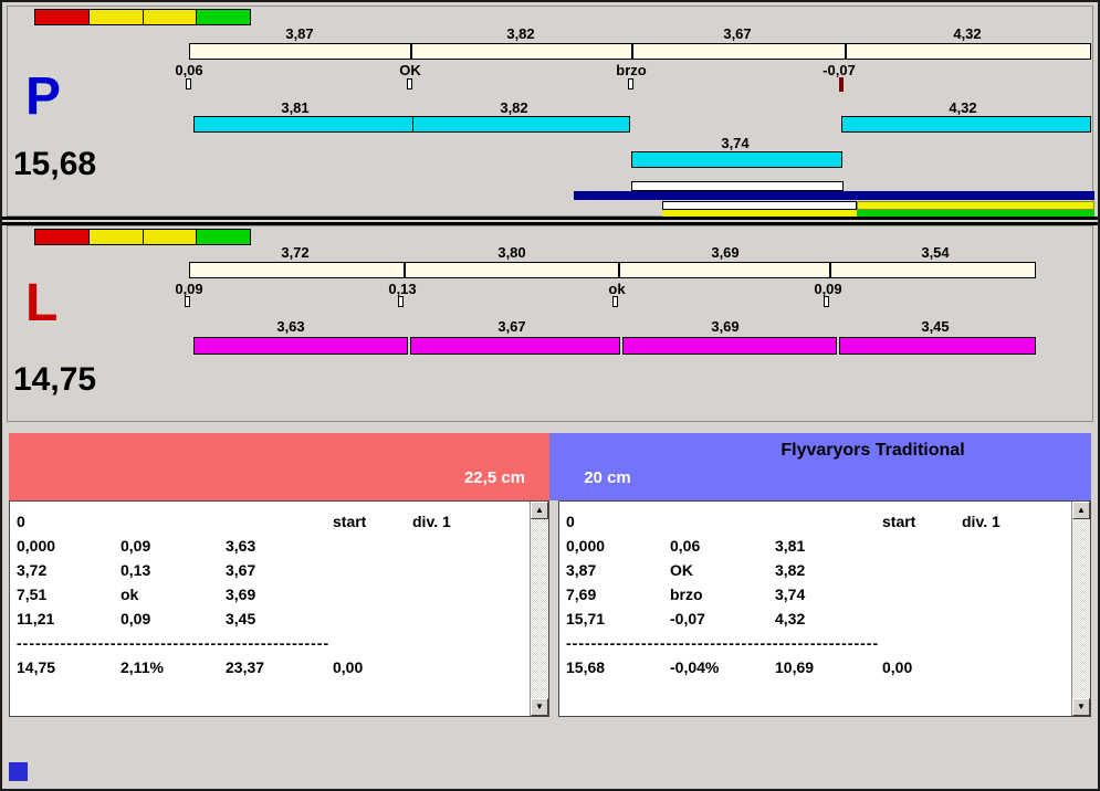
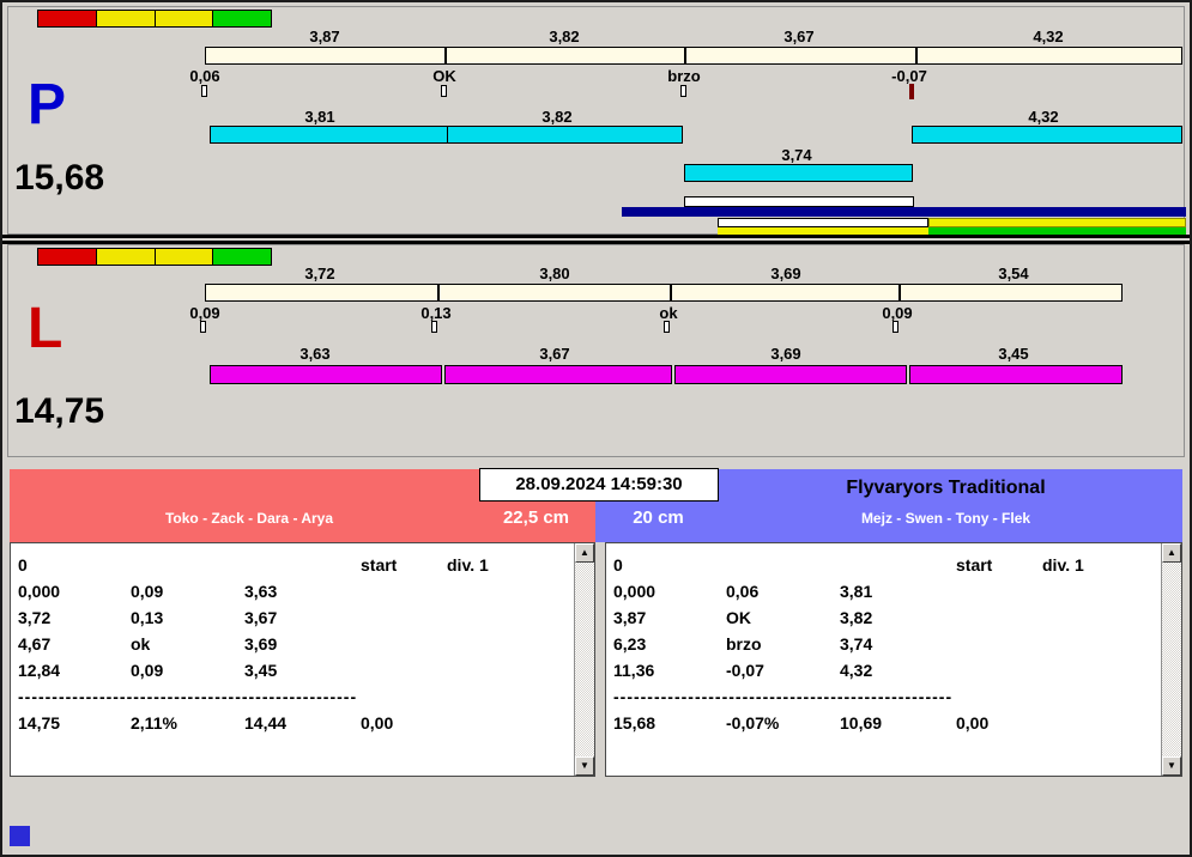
  P
  15,68
  3,87
  3,82
  3,67
  4,32
  0,06
  OK
  brzo
  -0,07
  3,81
  3,82
  4,32
  3,74
  L
  14,75
  3,72
  3,80
  3,69
  3,54
  0,09
  0,13
  ok
  0,09
  3,63
  3,67
  3,69
  3,45
+ Toko - Zack - Dara - Arya
  22,5 cm
  20 cm
  Flyvaryors Traditional
+ Mejz - Swen - Tony - Flek
+ 28.09.2024 14:59:30
  0
  start
  div. 1
  0,000
  0,09
  3,63
  3,72
  0,13
  3,67
- 7,51
+ 4,67
  ok
  3,69
- 11,21
+ 12,84
  0,09
  3,45
  --------------------------------------------------
  14,75
  2,11%
- 23,37
+ 14,44
  0,00
  ▲
  ▼
  0
  start
  div. 1
  0,000
  0,06
  3,81
  3,87
  OK
  3,82
- 7,69
+ 6,23
  brzo
  3,74
- 15,71
+ 11,36
  -0,07
  4,32
  --------------------------------------------------
  15,68
- -0,04%
+ -0,07%
  10,69
  0,00
  ▲
  ▼
